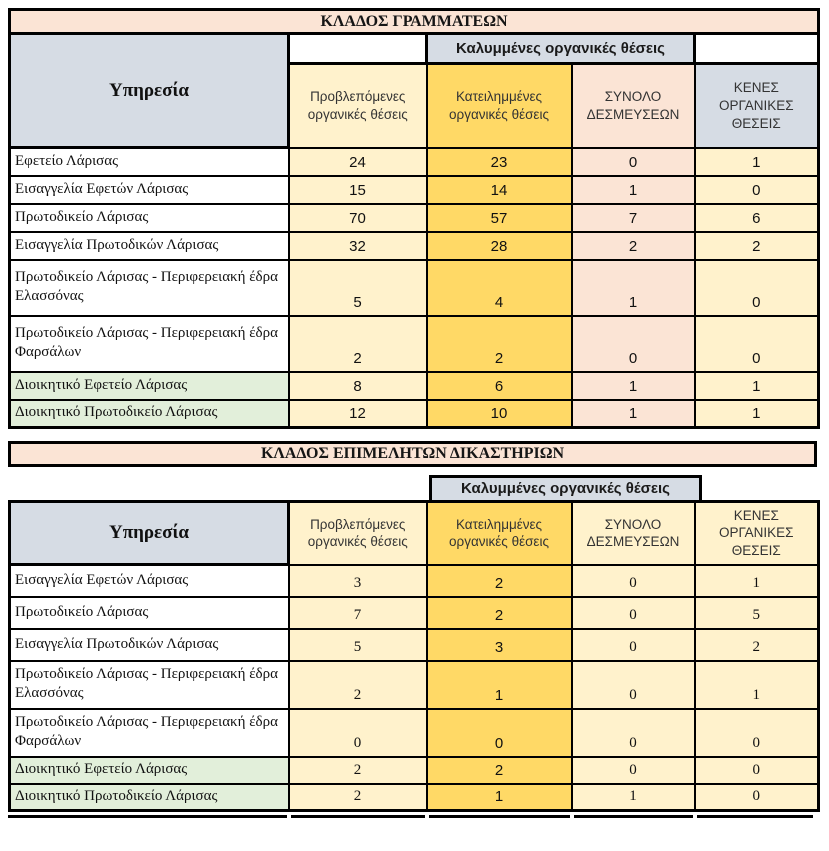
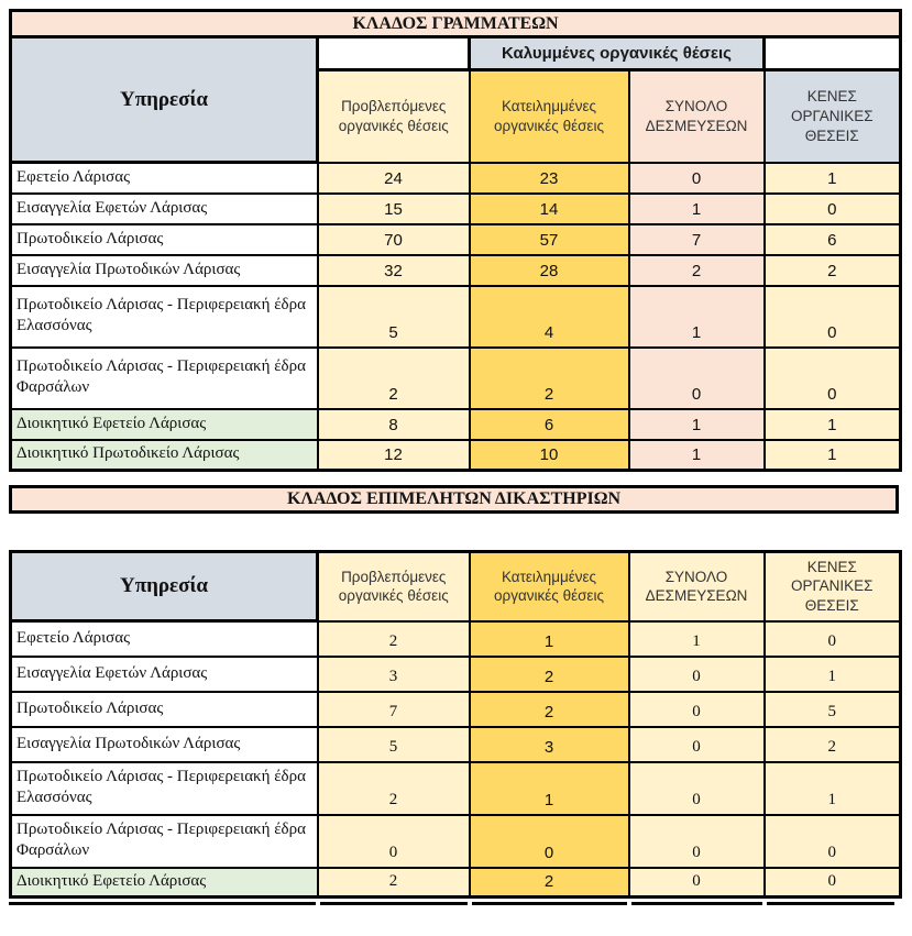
  ΚΛΑΔΟΣ ΓΡΑΜΜΑΤΕΩΝ
  Υπηρεσία		Καλυμμένες οργανικές θέσεις
  Προβλεπόμενες οργανικές θέσεις	Κατειλημμένες οργανικές θέσεις	ΣΥΝΟΛΟ ΔΕΣΜΕΥΣΕΩΝ	ΚΕΝΕΣ ΟΡΓΑΝΙΚΕΣ ΘΕΣΕΙΣ
  Εφετείο Λάρισας	24	23	0	1
  Εισαγγελία Εφετών Λάρισας	15	14	1	0
  Πρωτοδικείο Λάρισας	70	57	7	6
  Εισαγγελία Πρωτοδικών Λάρισας	32	28	2	2
  Πρωτοδικείο Λάρισας - Περιφερειακή έδρα Ελασσόνας	5	4	1	0
  Πρωτοδικείο Λάρισας - Περιφερειακή έδρα Φαρσάλων	2	2	0	0
  Διοικητικό Εφετείο Λάρισας	8	6	1	1
  Διοικητικό Πρωτοδικείο Λάρισας	12	10	1	1
  ΚΛΑΔΟΣ ΕΠΙΜΕΛΗΤΩΝ ΔΙΚΑΣΤΗΡΙΩΝ
- Καλυμμένες οργανικές θέσεις
  Υπηρεσία	Προβλεπόμενες οργανικές θέσεις	Κατειλημμένες οργανικές θέσεις	ΣΥΝΟΛΟ ΔΕΣΜΕΥΣΕΩΝ	ΚΕΝΕΣ ΟΡΓΑΝΙΚΕΣ ΘΕΣΕΙΣ
+ Εφετείο Λάρισας	2	1	1	0
  Εισαγγελία Εφετών Λάρισας	3	2	0	1
  Πρωτοδικείο Λάρισας	7	2	0	5
  Εισαγγελία Πρωτοδικών Λάρισας	5	3	0	2
  Πρωτοδικείο Λάρισας - Περιφερειακή έδρα Ελασσόνας	2	1	0	1
  Πρωτοδικείο Λάρισας - Περιφερειακή έδρα Φαρσάλων	0	0	0	0
  Διοικητικό Εφετείο Λάρισας	2	2	0	0
- Διοικητικό Πρωτοδικείο Λάρισας	2	1	1	0
